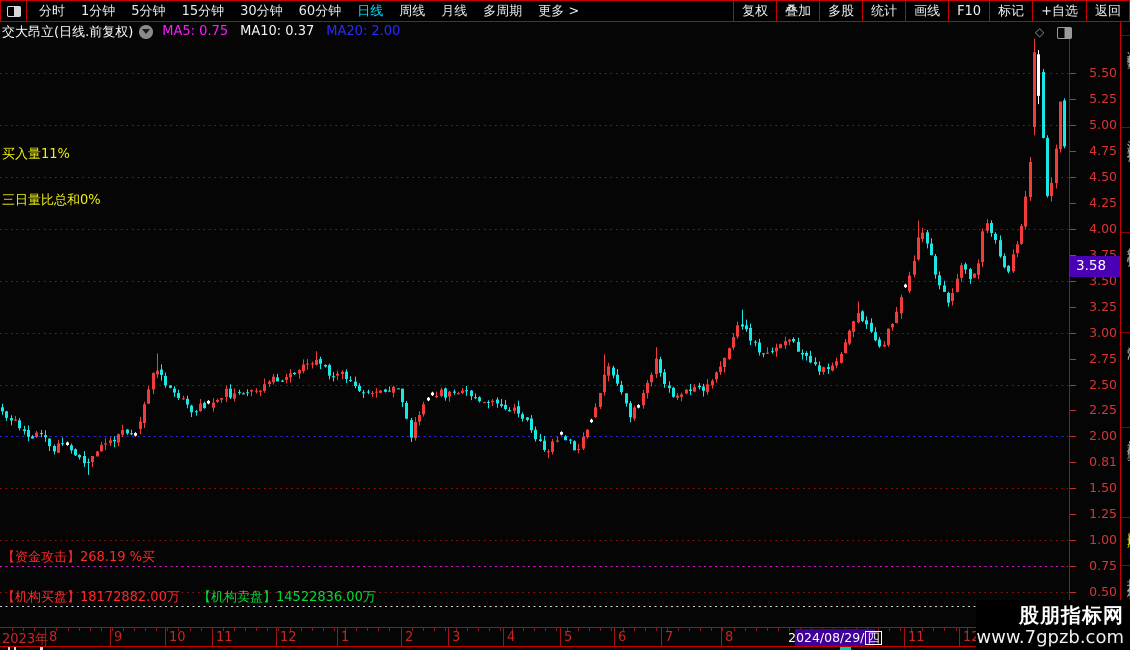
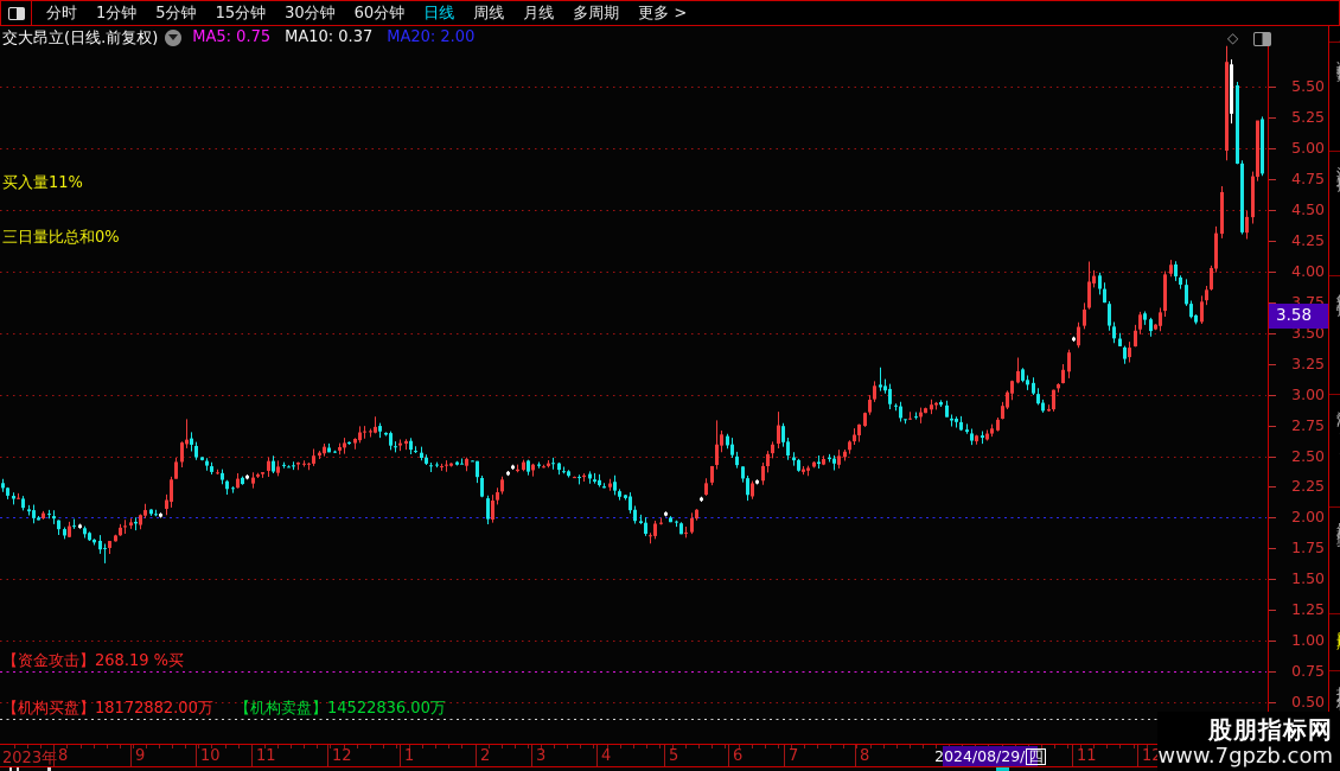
  分时
  1分钟
  5分钟
  15分钟
  30分钟
  60分钟
  日线
  周线
  月线
  多周期
  更多 >
- 复权
- 叠加
- 多股
- 统计
- 画线
- F10
- 标记
- +自选
- 返回
  交大昂立(日线.前复权)
  MA5: 0.75
  MA10: 0.37
  MA20: 2.00
  ◇
  买入量11%
  三日量比总和0%
  【资金攻击】268.19 %买
  【机构买盘】18172882.00万
  【机构卖盘】14522836.00万
  5.50
  5.25
  5.00
  4.75
  4.50
  4.25
  4.00
  3.75
  3.50
  3.25
  3.00
  2.75
  2.50
  2.25
  2.00
- 0.81
+ 1.75
  1.50
  1.25
  1.00
  0.75
  0.50
  3.58
  2023年
  8
  9
  10
  11
  12
  1
  2
  3
  4
  5
  6
  7
  8
  11
  2024/08/29/
  四
  股朋指标网
  www.7gpzb.com
